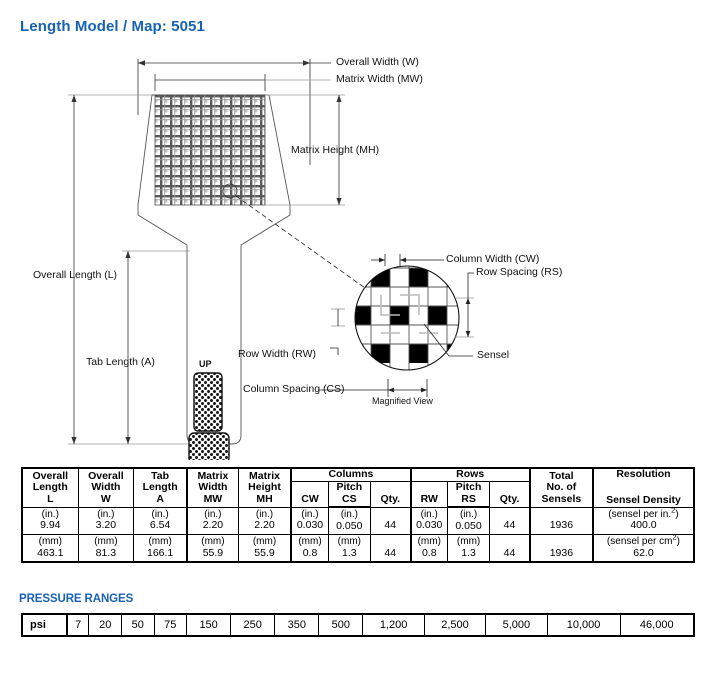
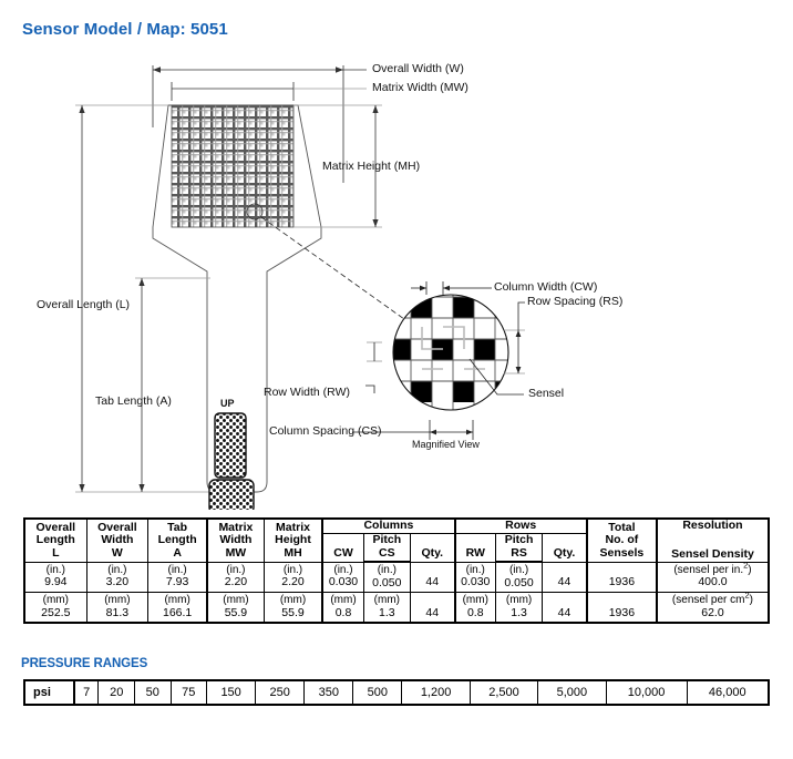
- Length Model / Map: 5051
+ Sensor Model / Map: 5051
  Overall Width (W)
  Matrix Width (MW)
  Matrix Height (MH)
  Overall Length (L)
  Tab Length (A)
  Column Width (CW)
  Row Spacing (RS)
  Row Width (RW)
  Column Spacing (CS)
  Sensel
  Magnified View
  UP
  Overall Length L	Overall Width W	Tab Length A	Matrix Width MW	Matrix Height MH	Columns	Rows	Total No. of Sensels	Resolution Sensel Density
  CW	Pitch	Qty.	RW	Pitch	Qty.
  CS	RS
- (in.) 9.94	(in.) 3.20	(in.) 6.54	(in.) 2.20	(in.) 2.20	(in.) 0.030	(in.) 0.050	44	(in.) 0.030	(in.) 0.050	44	1936	(sensel per in.2) 400.0
+ (in.) 9.94	(in.) 3.20	(in.) 7.93	(in.) 2.20	(in.) 2.20	(in.) 0.030	(in.) 0.050	44	(in.) 0.030	(in.) 0.050	44	1936	(sensel per in.2) 400.0
- (mm) 463.1	(mm) 81.3	(mm) 166.1	(mm) 55.9	(mm) 55.9	(mm) 0.8	(mm) 1.3	44	(mm) 0.8	(mm) 1.3	44	1936	(sensel per cm2) 62.0
+ (mm) 252.5	(mm) 81.3	(mm) 166.1	(mm) 55.9	(mm) 55.9	(mm) 0.8	(mm) 1.3	44	(mm) 0.8	(mm) 1.3	44	1936	(sensel per cm2) 62.0
  PRESSURE RANGES
  psi	7	20	50	75	150	250	350	500	1,200	2,500	5,000	10,000	46,000
